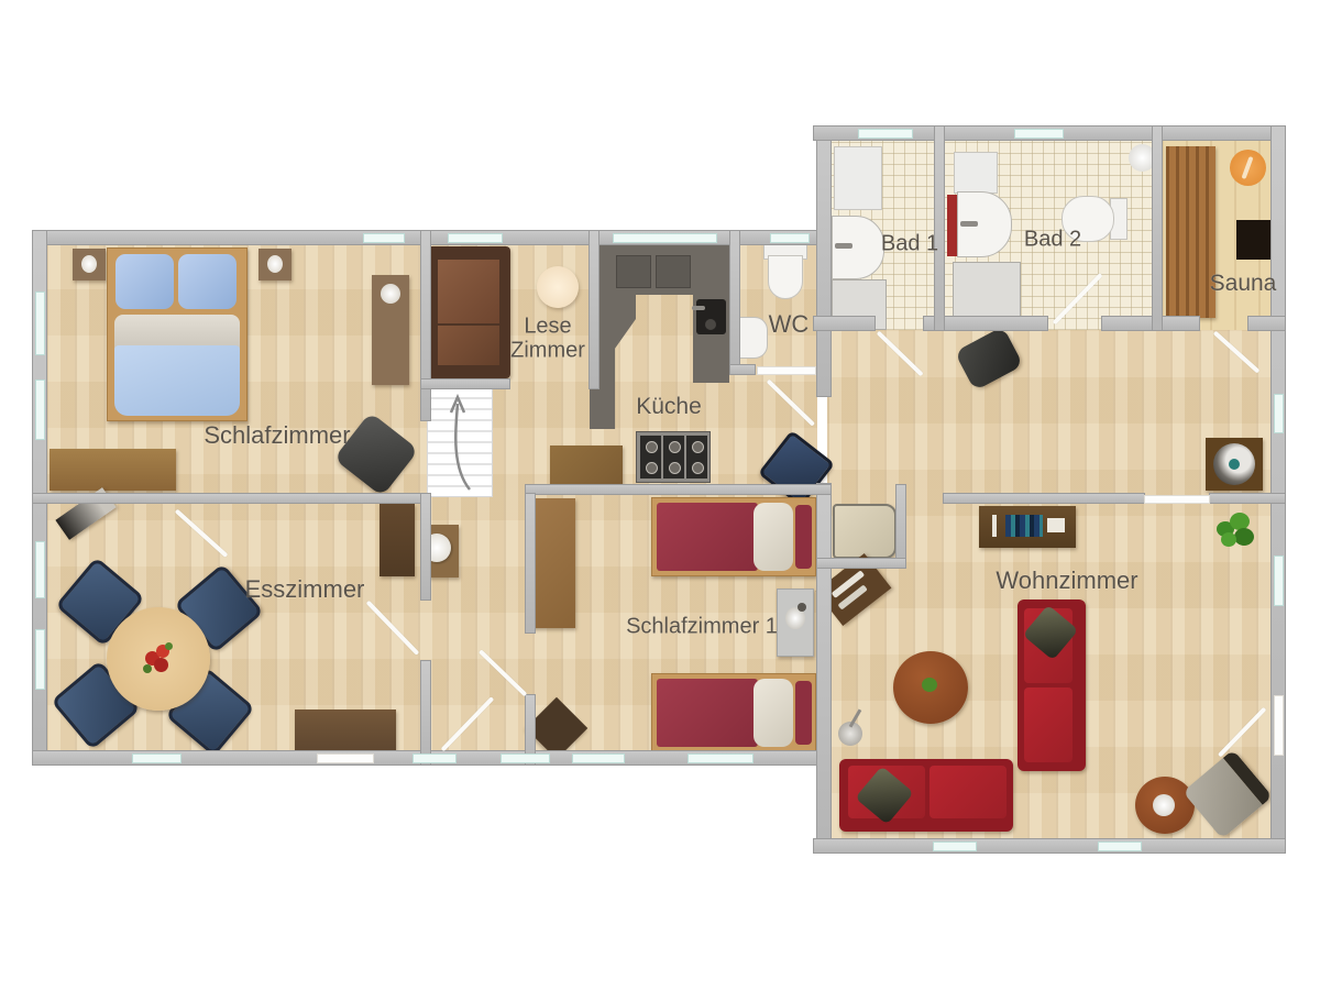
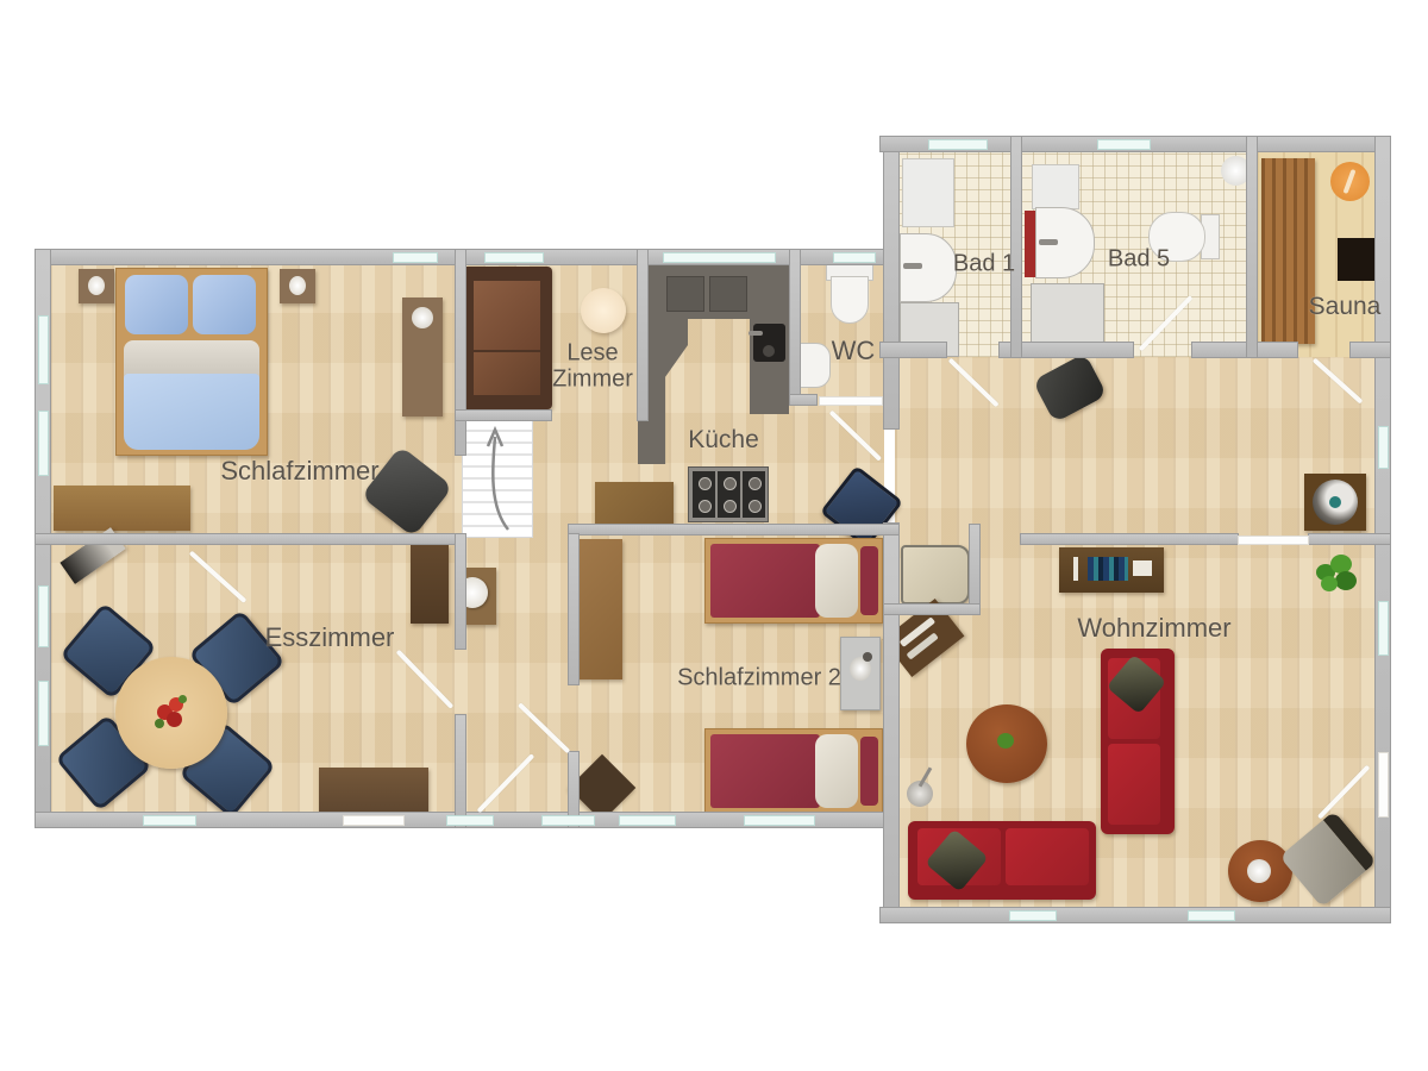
  Schlafzimmer
  Lese
  Zimmer
  Küche
  WC
  Bad 1
- Bad 2
+ Bad 5
  Sauna
  Esszimmer
- Schlafzimmer 1
+ Schlafzimmer 2
  Wohnzimmer
